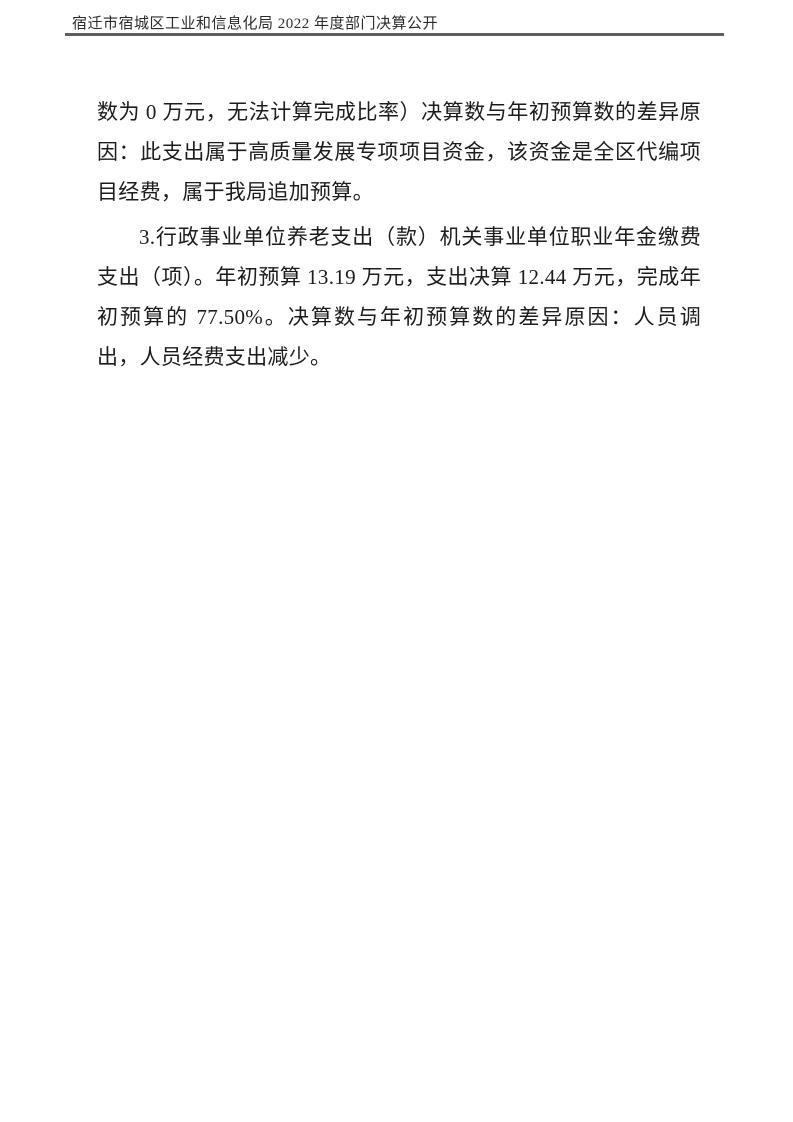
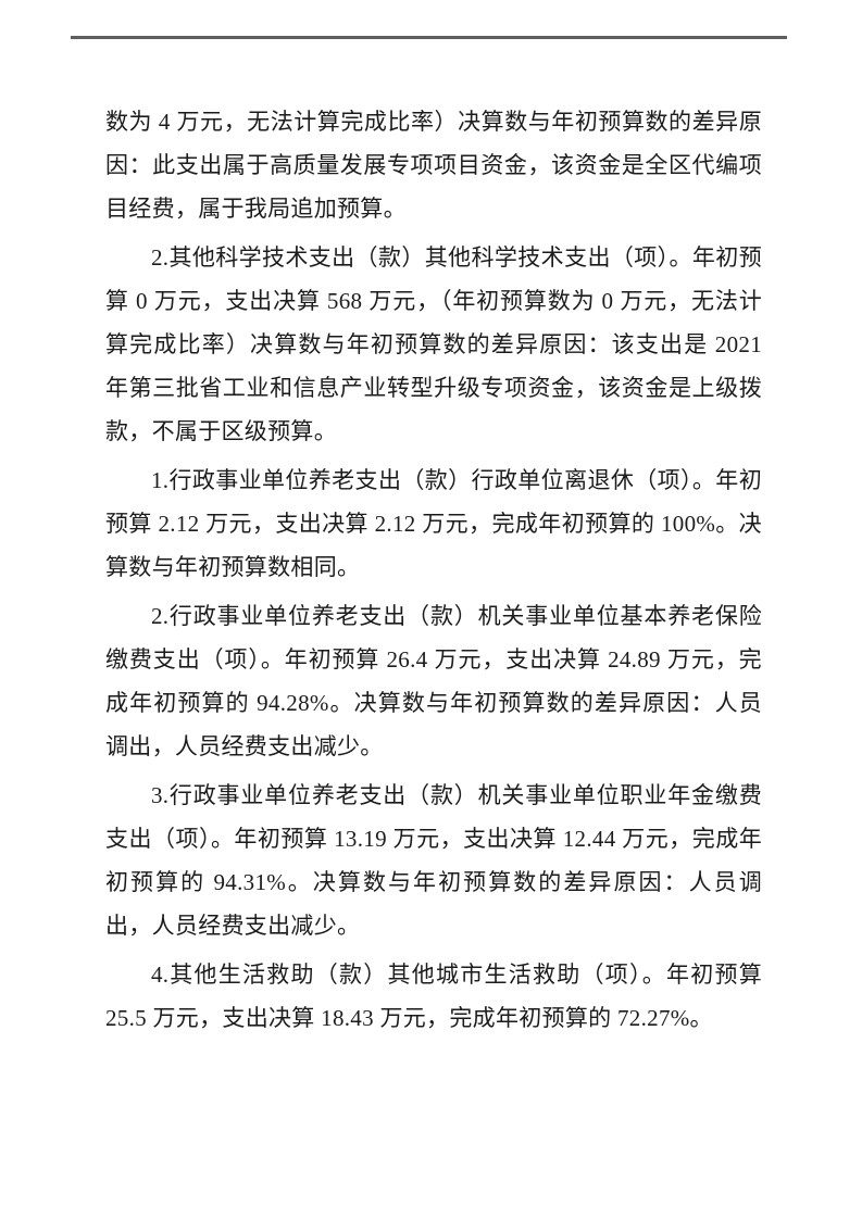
- 宿迁市宿城区工业和信息化局 2022 年度部门决算公开
- 数为 0 万元，无法计算完成比率）决算数与年初预算数的差异原因：此支出属于高质量发展专项项目资金，该资金是全区代编项目经费，属于我局追加预算。
+ 数为 4 万元，无法计算完成比率）决算数与年初预算数的差异原因：此支出属于高质量发展专项项目资金，该资金是全区代编项目经费，属于我局追加预算。
+ 2.其他科学技术支出（款）其他科学技术支出（项）。年初预算 0 万元，支出决算 568 万元，（年初预算数为 0 万元，无法计算完成比率）决算数与年初预算数的差异原因：该支出是 2021 年第三批省工业和信息产业转型升级专项资金，该资金是上级拨款，不属于区级预算。
+ 1.行政事业单位养老支出（款）行政单位离退休（项）。年初预算 2.12 万元，支出决算 2.12 万元，完成年初预算的 100%。决算数与年初预算数相同。
+ 2.行政事业单位养老支出（款）机关事业单位基本养老保险缴费支出（项）。年初预算 26.4 万元，支出决算 24.89 万元，完成年初预算的 94.28%。决算数与年初预算数的差异原因：人员调出，人员经费支出减少。
- 3.行政事业单位养老支出（款）机关事业单位职业年金缴费支出（项）。年初预算 13.19 万元，支出决算 12.44 万元，完成年初预算的 77.50%。决算数与年初预算数的差异原因：人员调出，人员经费支出减少。
+ 3.行政事业单位养老支出（款）机关事业单位职业年金缴费支出（项）。年初预算 13.19 万元，支出决算 12.44 万元，完成年初预算的 94.31%。决算数与年初预算数的差异原因：人员调出，人员经费支出减少。
+ 4.其他生活救助（款）其他城市生活救助（项）。年初预算 25.5 万元，支出决算 18.43 万元，完成年初预算的 72.27%。
